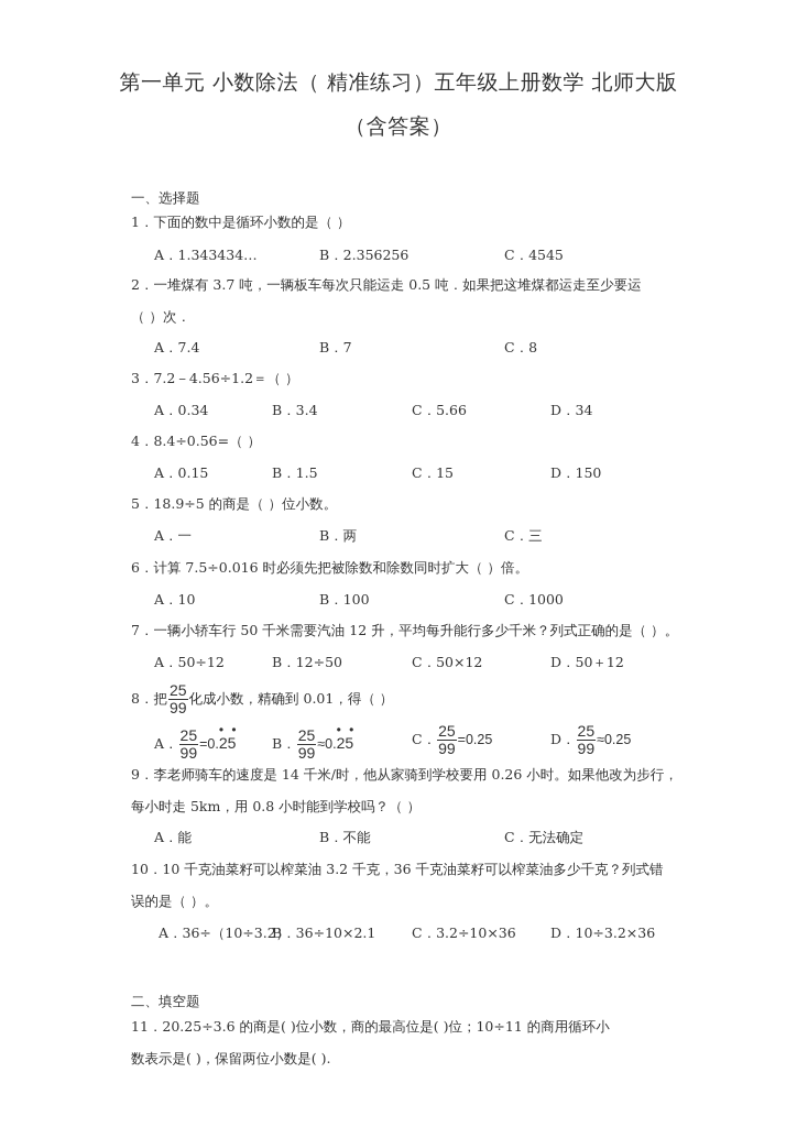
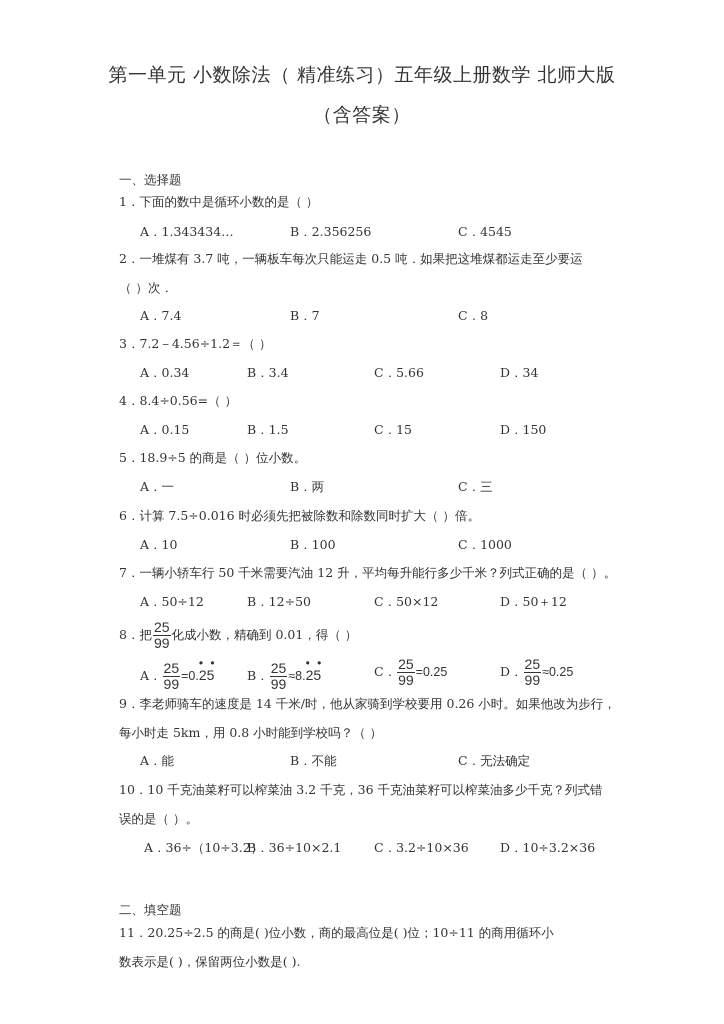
  第一单元 小数除法（ 精准练习）五年级上册数学 北师大版
  （含答案）
  一、选择题
  1．下面的数中是循环小数的是（ ）
  A．1.343434…
  B．2.356256
  C．4545
  2．一堆煤有 3.7 吨，一辆板车每次只能运走 0.5 吨．如果把这堆煤都运走至少要运
  （ ）次．
  A．7.4
  B．7
  C．8
  3．7.2－4.56÷1.2＝（ ）
  A．0.34
  B．3.4
  C．5.66
  D．34
  4．8.4÷0.56=（ ）
  A．0.15
  B．1.5
  C．15
  D．150
  5．18.9÷5 的商是（ ）位小数。
  A．一
  B．两
  C．三
  6．计算 7.5÷0.016 时必须先把被除数和除数同时扩大（ ）倍。
  A．10
  B．100
  C．1000
  7．一辆小轿车行 50 千米需要汽油 12 升，平均每升能行多少千米？列式正确的是（ ）。
  A．50÷12
  B．12÷50
  C．50×12
  D．50＋12
  8．把
  25
  99
  化成小数，精确到 0.01，得（ ）
  A．
  25
  99
  =0.
  • •
  25
  B．
  25
  99
- ≈0.
+ ≈8.
  • •
  25
  C．
  25
  99
  =0.25
  D．
  25
  99
  ≈0.25
  9．李老师骑车的速度是 14 千米/时，他从家骑到学校要用 0.26 小时。如果他改为步行，
  每小时走 5km，用 0.8 小时能到学校吗？（ ）
  A．能
  B．不能
  C．无法确定
  10．10 千克油菜籽可以榨菜油 3.2 千克，36 千克油菜籽可以榨菜油多少千克？列式错
  误的是（ ）。
  A．36÷（10÷3.2）
  B．36÷10×2.1
  C．3.2÷10×36
  D．10÷3.2×36
  二、填空题
- 11．20.25÷3.6 的商是( )位小数，商的最高位是( )位；10÷11 的商用循环小
+ 11．20.25÷2.5 的商是( )位小数，商的最高位是( )位；10÷11 的商用循环小
  数表示是( )，保留两位小数是( ).
